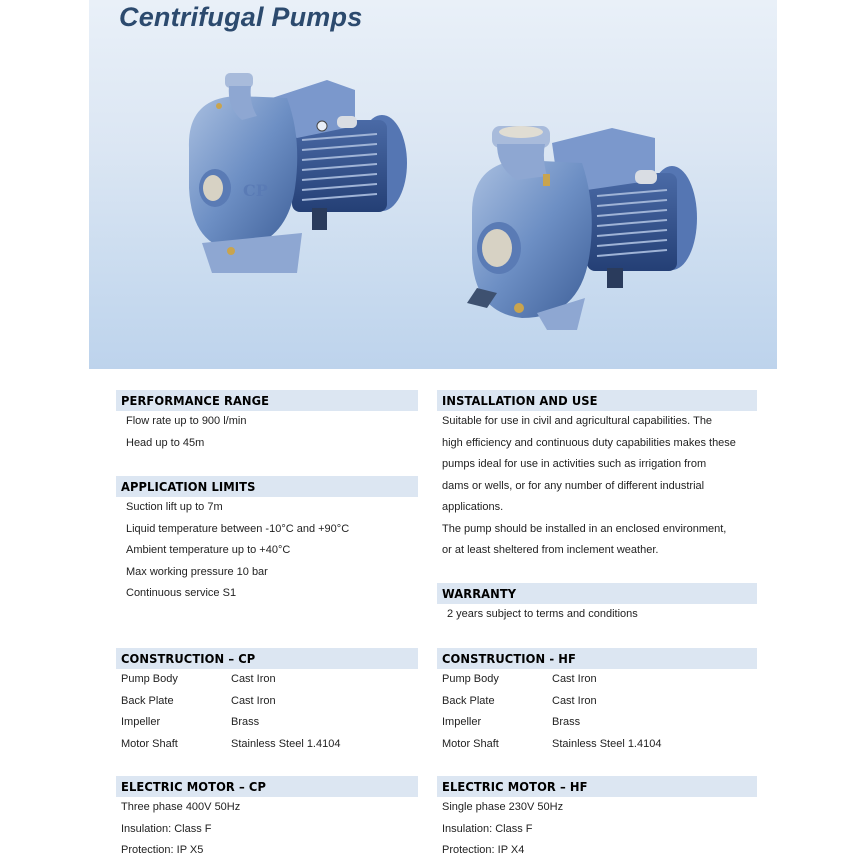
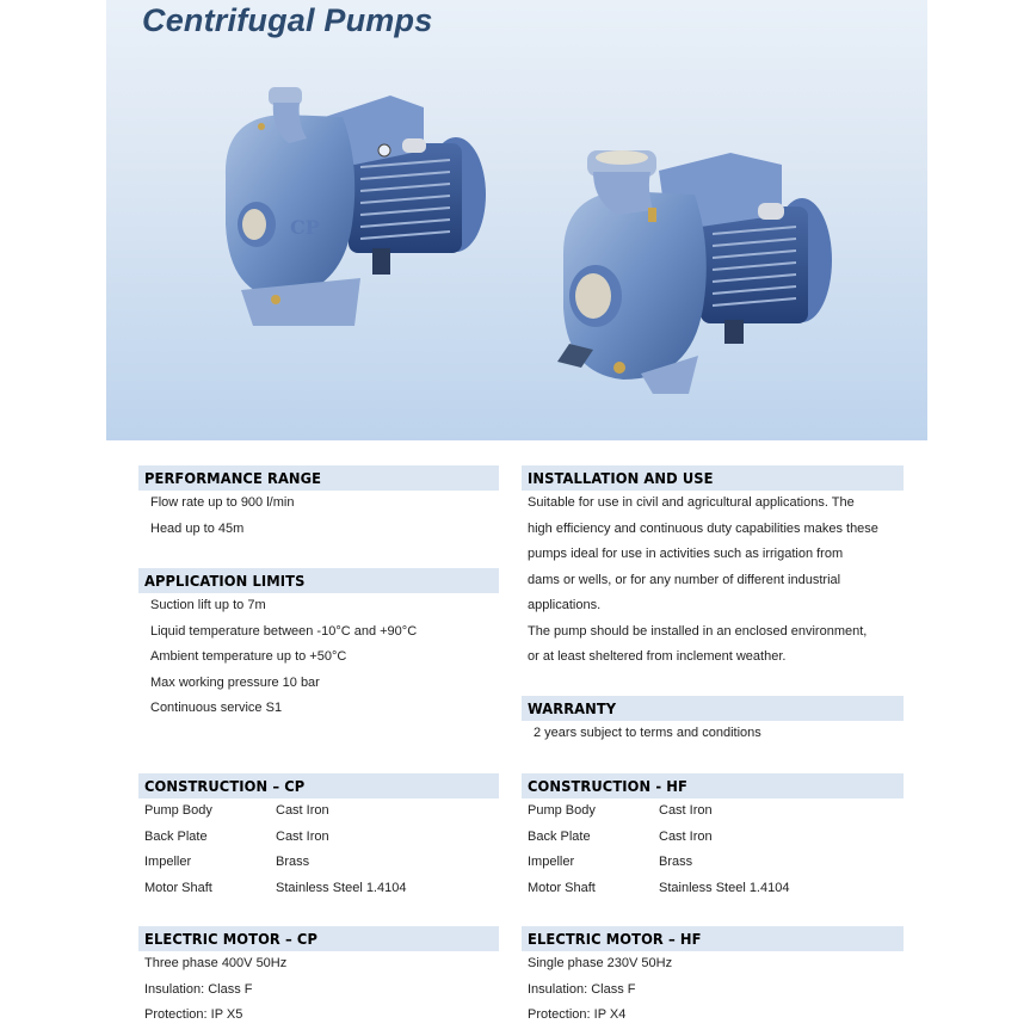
  Centrifugal Pumps
  PERFORMANCE RANGE
  Flow rate up to 900 l/min
  Head up to 45m
  APPLICATION LIMITS
  Suction lift up to 7m
  Liquid temperature between -10°C and +90°C
- Ambient temperature up to +40°C
+ Ambient temperature up to +50°C
  Max working pressure 10 bar
  Continuous service S1
  CONSTRUCTION – CP
  Pump Body
  Cast Iron
  Back Plate
  Cast Iron
  Impeller
  Brass
  Motor Shaft
  Stainless Steel 1.4104
  ELECTRIC MOTOR – CP
  Three phase 400V 50Hz
  Insulation: Class F
  Protection: IP X5
  INSTALLATION AND USE
- Suitable for use in civil and agricultural capabilities. The
+ Suitable for use in civil and agricultural applications. The
  high efficiency and continuous duty capabilities makes these
  pumps ideal for use in activities such as irrigation from
  dams or wells, or for any number of different industrial
  applications.
  The pump should be installed in an enclosed environment,
  or at least sheltered from inclement weather.
  WARRANTY
  2 years subject to terms and conditions
  CONSTRUCTION - HF
  Pump Body
  Cast Iron
  Back Plate
  Cast Iron
  Impeller
  Brass
  Motor Shaft
  Stainless Steel 1.4104
  ELECTRIC MOTOR – HF
  Single phase 230V 50Hz
  Insulation: Class F
  Protection: IP X4
